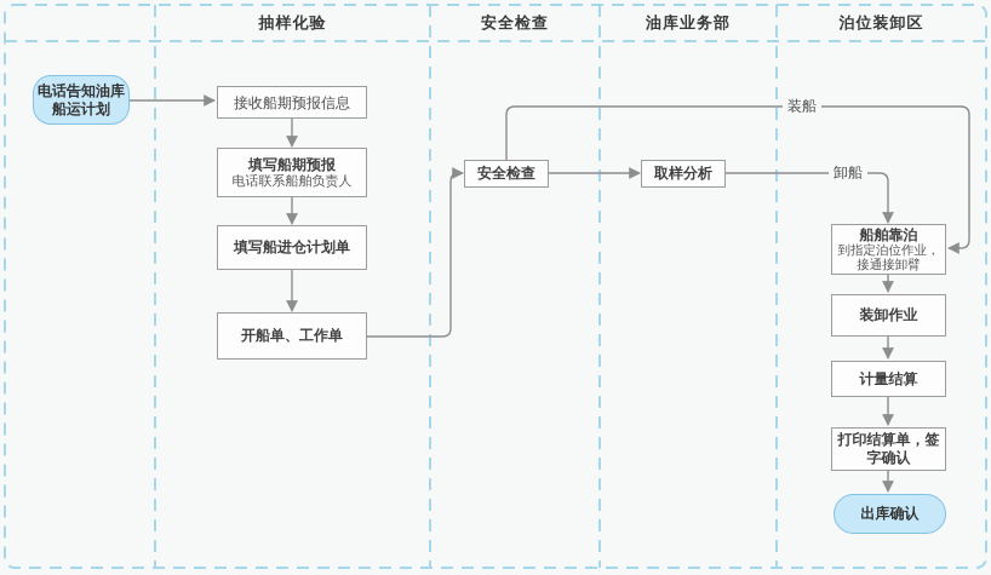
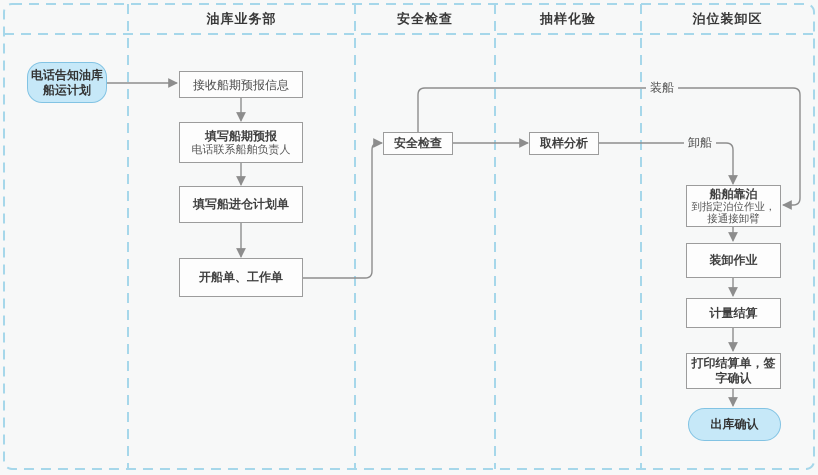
- 抽样化验
+ 油库业务部
  安全检查
- 油库业务部
+ 抽样化验
  泊位装卸区
  电话告知油库
  船运计划
  接收船期预报信息
  填写船期预报
  电话联系船舶负责人
  填写船进仓计划单
  开船单、工作单
  安全检查
  取样分析
  船舶靠泊
  到指定泊位作业，
  接通接卸臂
  装卸作业
  计量结算
  打印结算单，签字确认
  出库确认
  装船
  卸船
